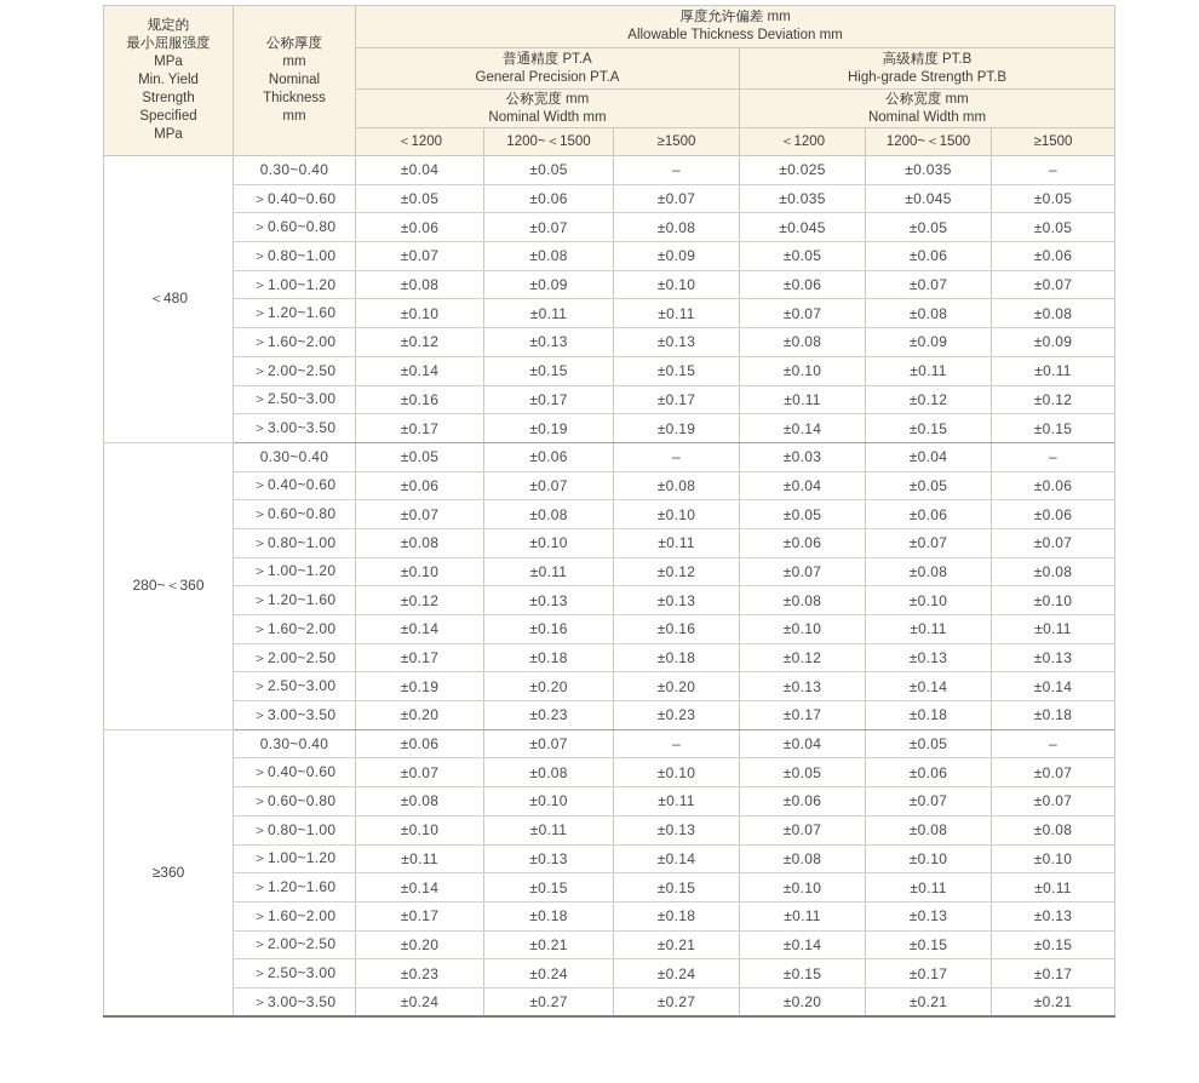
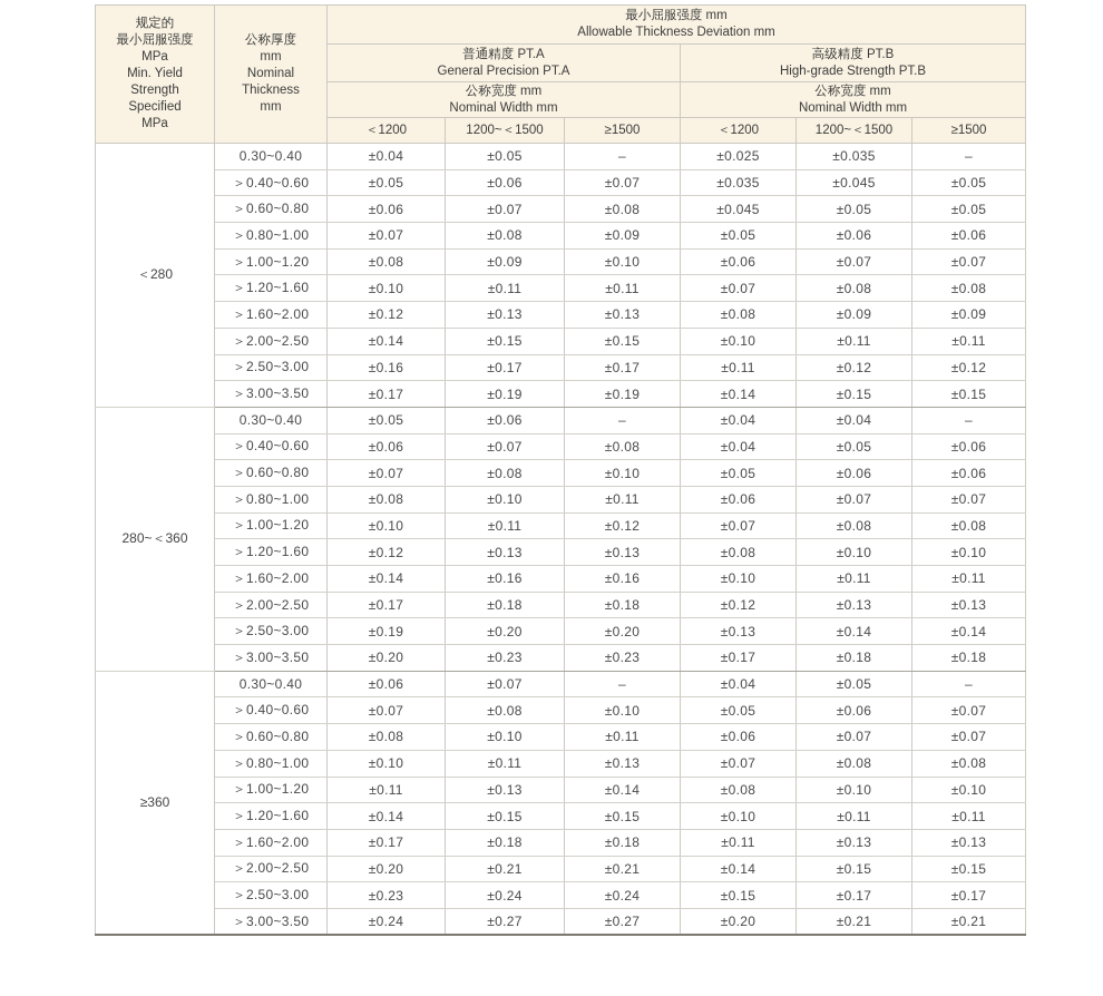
- 规定的 最小屈服强度 MPa Min. Yield Strength Specified MPa	公称厚度 mm Nominal Thickness mm	厚度允许偏差 mm Allowable Thickness Deviation mm
+ 规定的 最小屈服强度 MPa Min. Yield Strength Specified MPa	公称厚度 mm Nominal Thickness mm	最小屈服强度 mm Allowable Thickness Deviation mm
  普通精度 PT.A General Precision PT.A	高级精度 PT.B High-grade Strength PT.B
  公称宽度 mm Nominal Width mm	公称宽度 mm Nominal Width mm
  ＜1200	1200~＜1500	≥1500	＜1200	1200~＜1500	≥1500
- ＜480	0.30~0.40	±0.04	±0.05	–	±0.025	±0.035	–
+ ＜280	0.30~0.40	±0.04	±0.05	–	±0.025	±0.035	–
  ＞0.40~0.60	±0.05	±0.06	±0.07	±0.035	±0.045	±0.05
  ＞0.60~0.80	±0.06	±0.07	±0.08	±0.045	±0.05	±0.05
  ＞0.80~1.00	±0.07	±0.08	±0.09	±0.05	±0.06	±0.06
  ＞1.00~1.20	±0.08	±0.09	±0.10	±0.06	±0.07	±0.07
  ＞1.20~1.60	±0.10	±0.11	±0.11	±0.07	±0.08	±0.08
  ＞1.60~2.00	±0.12	±0.13	±0.13	±0.08	±0.09	±0.09
  ＞2.00~2.50	±0.14	±0.15	±0.15	±0.10	±0.11	±0.11
  ＞2.50~3.00	±0.16	±0.17	±0.17	±0.11	±0.12	±0.12
  ＞3.00~3.50	±0.17	±0.19	±0.19	±0.14	±0.15	±0.15
- 280~＜360	0.30~0.40	±0.05	±0.06	–	±0.03	±0.04	–
+ 280~＜360	0.30~0.40	±0.05	±0.06	–	±0.04	±0.04	–
  ＞0.40~0.60	±0.06	±0.07	±0.08	±0.04	±0.05	±0.06
  ＞0.60~0.80	±0.07	±0.08	±0.10	±0.05	±0.06	±0.06
  ＞0.80~1.00	±0.08	±0.10	±0.11	±0.06	±0.07	±0.07
  ＞1.00~1.20	±0.10	±0.11	±0.12	±0.07	±0.08	±0.08
  ＞1.20~1.60	±0.12	±0.13	±0.13	±0.08	±0.10	±0.10
  ＞1.60~2.00	±0.14	±0.16	±0.16	±0.10	±0.11	±0.11
  ＞2.00~2.50	±0.17	±0.18	±0.18	±0.12	±0.13	±0.13
  ＞2.50~3.00	±0.19	±0.20	±0.20	±0.13	±0.14	±0.14
  ＞3.00~3.50	±0.20	±0.23	±0.23	±0.17	±0.18	±0.18
  ≥360	0.30~0.40	±0.06	±0.07	–	±0.04	±0.05	–
  ＞0.40~0.60	±0.07	±0.08	±0.10	±0.05	±0.06	±0.07
  ＞0.60~0.80	±0.08	±0.10	±0.11	±0.06	±0.07	±0.07
  ＞0.80~1.00	±0.10	±0.11	±0.13	±0.07	±0.08	±0.08
  ＞1.00~1.20	±0.11	±0.13	±0.14	±0.08	±0.10	±0.10
  ＞1.20~1.60	±0.14	±0.15	±0.15	±0.10	±0.11	±0.11
  ＞1.60~2.00	±0.17	±0.18	±0.18	±0.11	±0.13	±0.13
  ＞2.00~2.50	±0.20	±0.21	±0.21	±0.14	±0.15	±0.15
  ＞2.50~3.00	±0.23	±0.24	±0.24	±0.15	±0.17	±0.17
  ＞3.00~3.50	±0.24	±0.27	±0.27	±0.20	±0.21	±0.21
